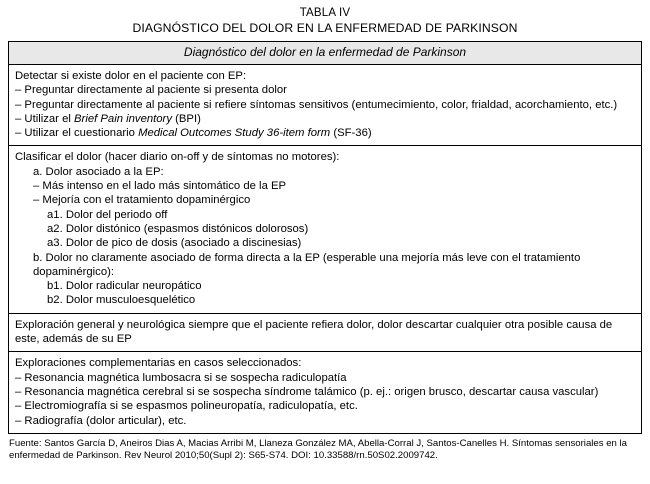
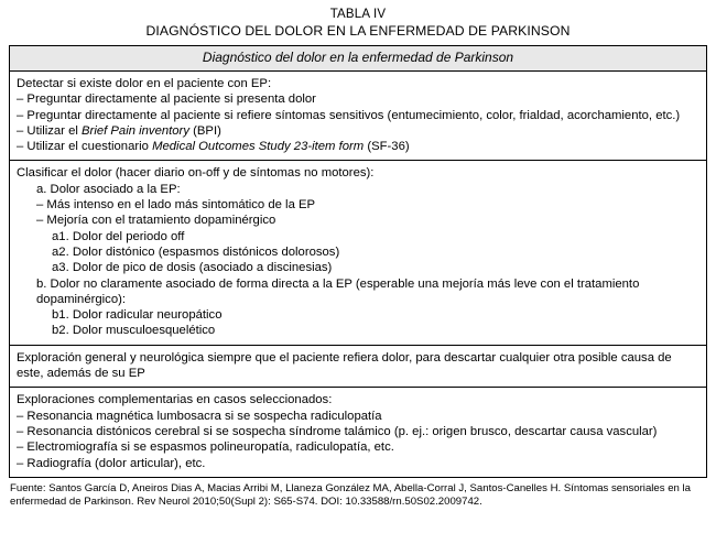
  TABLA IV
  DIAGNÓSTICO DEL DOLOR EN LA ENFERMEDAD DE PARKINSON
  Diagnóstico del dolor en la enfermedad de Parkinson
  Detectar si existe dolor en el paciente con EP:
  – Preguntar directamente al paciente si presenta dolor
  – Preguntar directamente al paciente si refiere síntomas sensitivos (entumecimiento, color, frialdad, acorchamiento, etc.)
  – Utilizar el Brief Pain inventory (BPI)
- – Utilizar el cuestionario Medical Outcomes Study 36-item form (SF-36)
+ – Utilizar el cuestionario Medical Outcomes Study 23-item form (SF-36)
  Clasificar el dolor (hacer diario on-off y de síntomas no motores):
  a. Dolor asociado a la EP:
  – Más intenso en el lado más sintomático de la EP
  – Mejoría con el tratamiento dopaminérgico
  a1. Dolor del periodo off
  a2. Dolor distónico (espasmos distónicos dolorosos)
  a3. Dolor de pico de dosis (asociado a discinesias)
  b. Dolor no claramente asociado de forma directa a la EP (esperable una mejoría más leve con el tratamiento dopaminérgico):
  b1. Dolor radicular neuropático
  b2. Dolor musculoesquelético
- Exploración general y neurológica siempre que el paciente refiera dolor, dolor descartar cualquier otra posible causa de este, además de su EP
+ Exploración general y neurológica siempre que el paciente refiera dolor, para descartar cualquier otra posible causa de este, además de su EP
  Exploraciones complementarias en casos seleccionados:
  – Resonancia magnética lumbosacra si se sospecha radiculopatía
- – Resonancia magnética cerebral si se sospecha síndrome talámico (p. ej.: origen brusco, descartar causa vascular)
+ – Resonancia distónicos cerebral si se sospecha síndrome talámico (p. ej.: origen brusco, descartar causa vascular)
  – Electromiografía si se espasmos polineuropatía, radiculopatía, etc.
  – Radiografía (dolor articular), etc.
  Fuente: Santos García D, Aneiros Dias A, Macias Arribi M, Llaneza González MA, Abella-Corral J, Santos-Canelles H. Síntomas sensoriales en la enfermedad de Parkinson. Rev Neurol 2010;50(Supl 2): S65-S74. DOI: 10.33588/rn.50S02.2009742.
